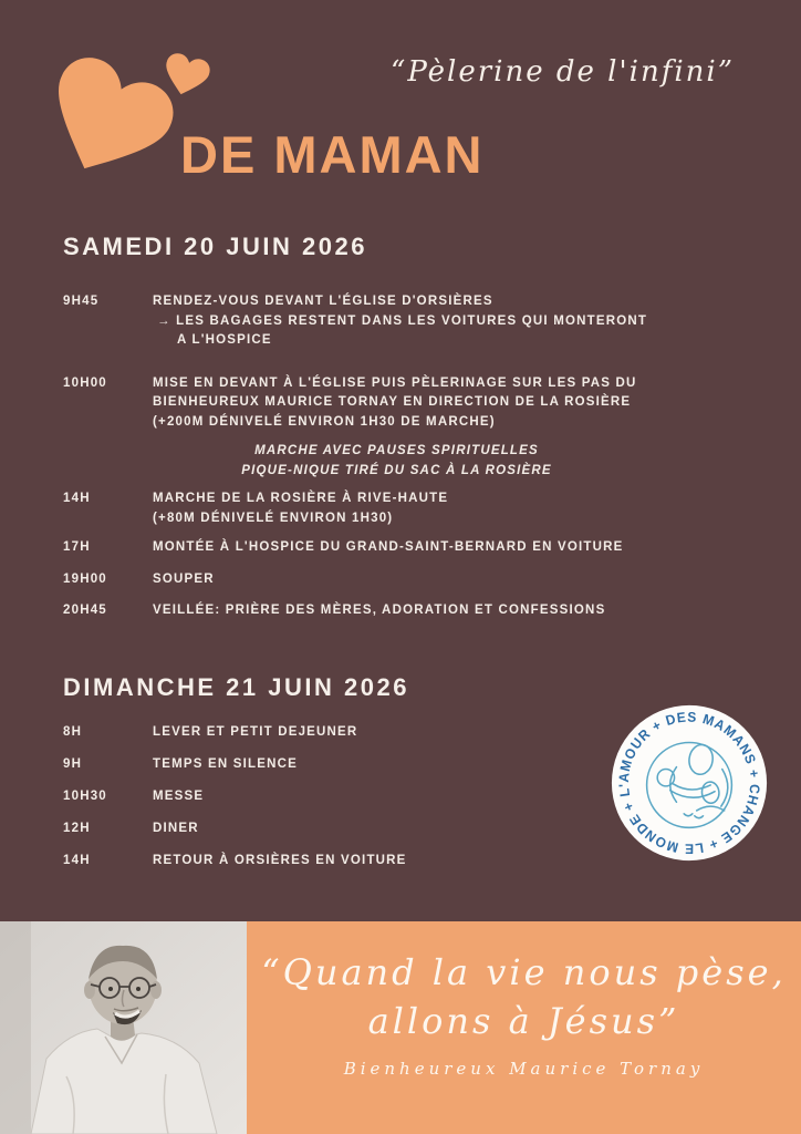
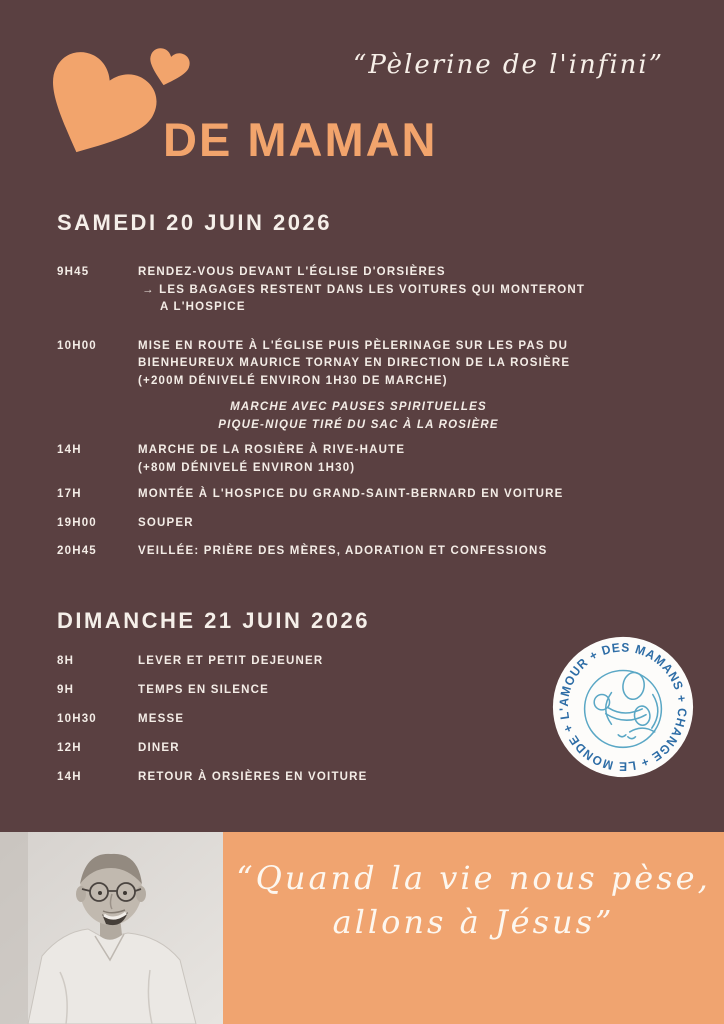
  “Pèlerine de l'infini”
  DE MAMAN
  SAMEDI 20 JUIN 2026
  9H45
  RENDEZ-VOUS DEVANT L'ÉGLISE D'ORSIÈRES
  → LES BAGAGES RESTENT DANS LES VOITURES QUI MONTERONT
  A L'HOSPICE
  10H00
- MISE EN DEVANT À L'ÉGLISE PUIS PÈLERINAGE SUR LES PAS DU
+ MISE EN ROUTE À L'ÉGLISE PUIS PÈLERINAGE SUR LES PAS DU
  BIENHEUREUX MAURICE TORNAY EN DIRECTION DE LA ROSIÈRE
  (+200M DÉNIVELÉ ENVIRON 1H30 DE MARCHE)
  MARCHE AVEC PAUSES SPIRITUELLES
  PIQUE-NIQUE TIRÉ DU SAC À LA ROSIÈRE
  14H
  MARCHE DE LA ROSIÈRE À RIVE-HAUTE
  (+80M DÉNIVELÉ ENVIRON 1H30)
  17H
  MONTÉE À L'HOSPICE DU GRAND-SAINT-BERNARD EN VOITURE
  19H00
  SOUPER
  20H45
  VEILLÉE: PRIÈRE DES MÈRES, ADORATION ET CONFESSIONS
  DIMANCHE 21 JUIN 2026
  8H
  LEVER ET PETIT DEJEUNER
  9H
  TEMPS EN SILENCE
  10H30
  MESSE
  12H
  DINER
  14H
  RETOUR À ORSIÈRES EN VOITURE
  “Quand la vie nous pèse,
  allons à Jésus”
- Bienheureux Maurice Tornay
